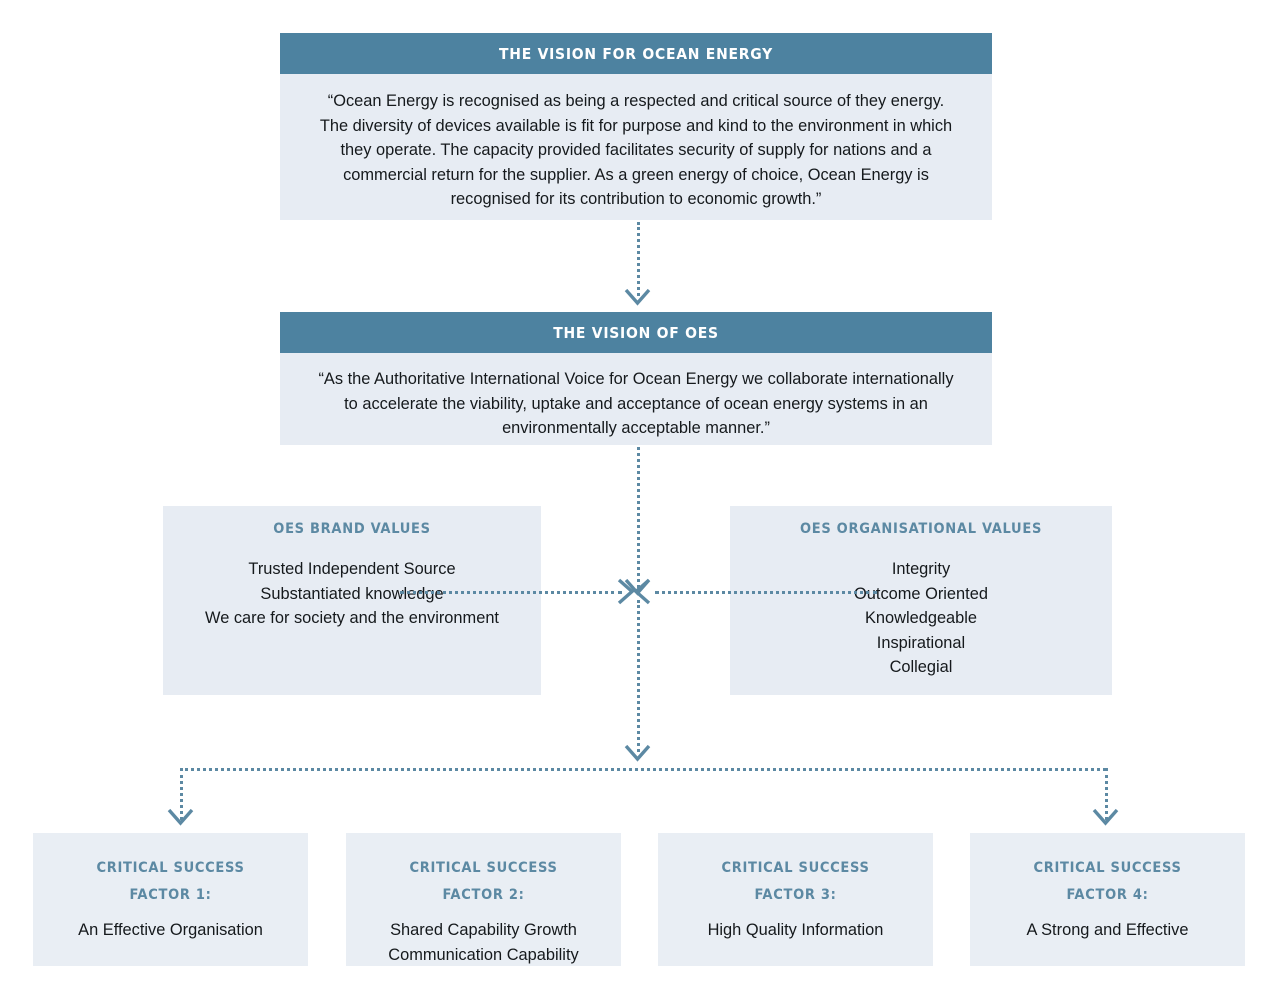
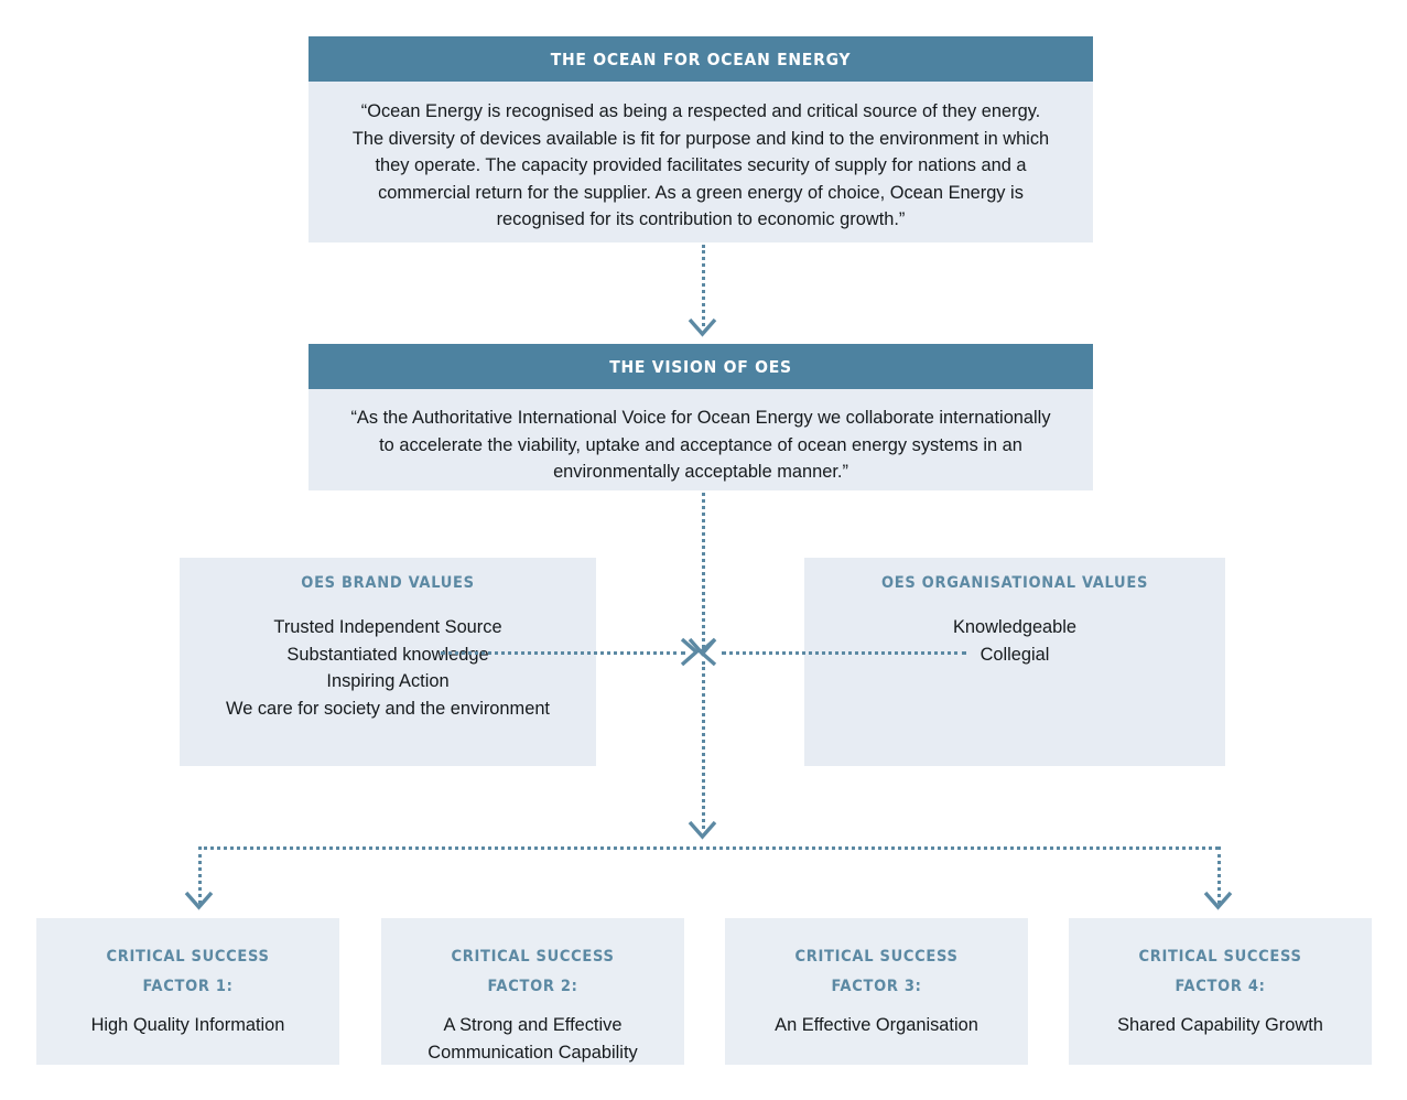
- THE VISION FOR OCEAN ENERGY
+ THE OCEAN FOR OCEAN ENERGY
  “Ocean Energy is recognised as being a respected and critical source of they energy. The diversity of devices available is fit for purpose and kind to the environment in which they operate. The capacity provided facilitates security of supply for nations and a commercial return for the supplier. As a green energy of choice, Ocean Energy is recognised for its contribution to economic growth.”
  THE VISION OF OES
  “As the Authoritative International Voice for Ocean Energy we collaborate internationally to accelerate the viability, uptake and acceptance of ocean energy systems in an environmentally acceptable manner.”
  OES BRAND VALUES
  Trusted Independent Source
  Substantiated knowledge
+ Inspiring Action
  We care for society and the environment
  OES ORGANISATIONAL VALUES
- Integrity
- Outcome Oriented
  Knowledgeable
- Inspirational
  Collegial
  CRITICAL SUCCESS
  FACTOR 1:
- An Effective Organisation
+ High Quality Information
  CRITICAL SUCCESS
  FACTOR 2:
- Shared Capability Growth
+ A Strong and Effective
  Communication Capability
  CRITICAL SUCCESS
  FACTOR 3:
- High Quality Information
+ An Effective Organisation
  CRITICAL SUCCESS
  FACTOR 4:
- A Strong and Effective
+ Shared Capability Growth
